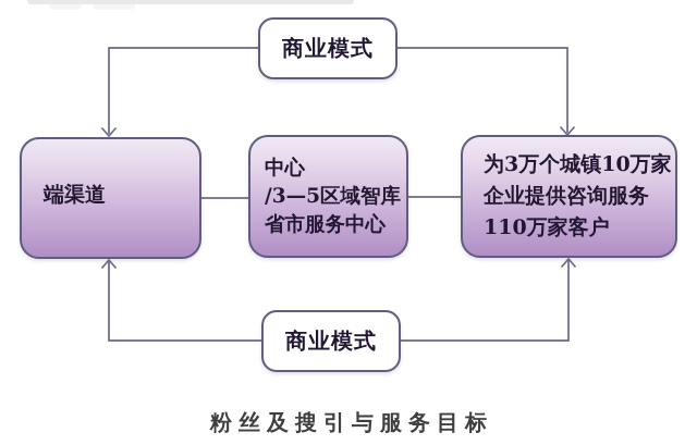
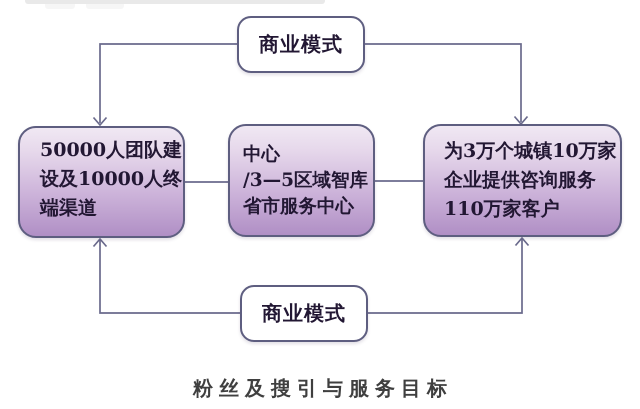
  商业模式
+ 50000人团队建
+ 设及10000人终
  端渠道
  中心
  /3—5区域智库
  省市服务中心
  为3万个城镇10万家
  企业提供咨询服务
  110万家客户
  商业模式
  粉丝及搜引与服务目标
